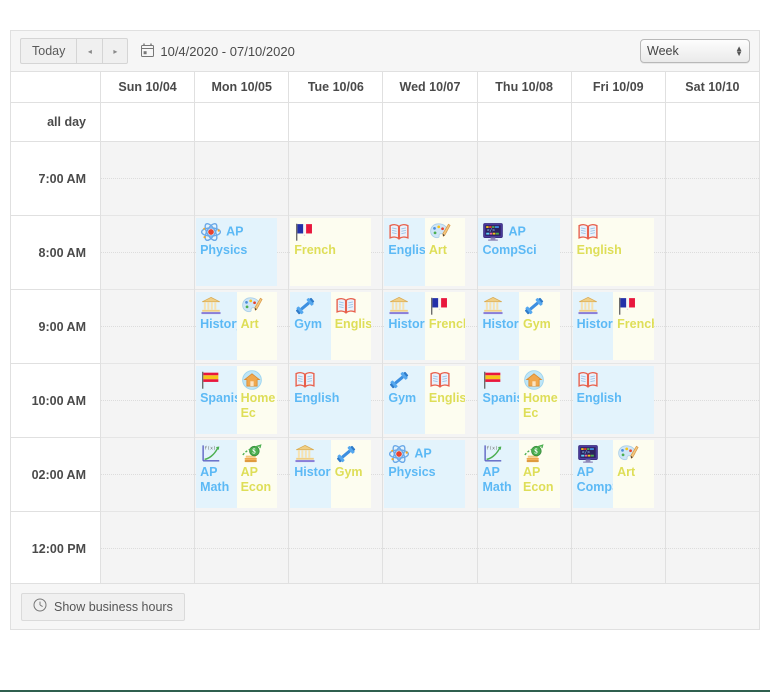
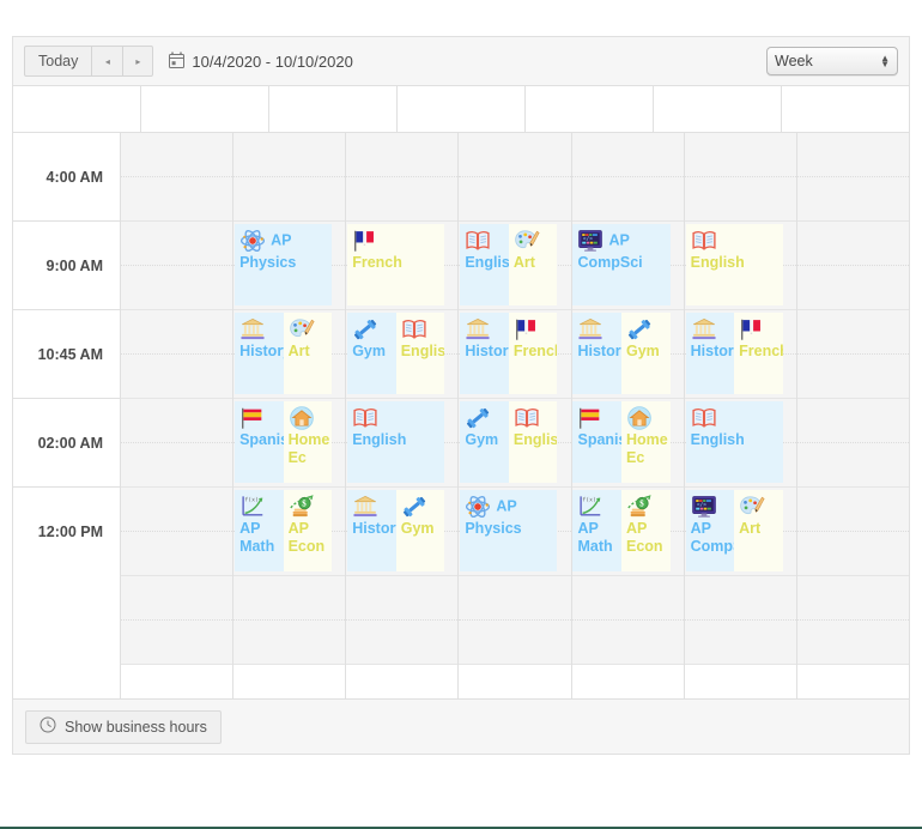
  Today
  ◂
  ▸
- 10/4/2020 - 07/10/2020
+ 10/4/2020 - 10/10/2020
  Week
  ▲
  ▼
- Sun 10/04
- Mon 10/05
- Tue 10/06
- Wed 10/07
- Thu 10/08
- Fri 10/09
- Sat 10/10
- all day
- 7:00 AM
- 8:00 AM
+ 4:00 AM
  9:00 AM
- 10:00 AM
+ 10:45 AM
  02:00 AM
  12:00 PM
  AP
  Physics
  Histor
  Art
  Spani
  Home Ec
  AP Math
  $
  AP Econ
  French
  Gym
  Englis
  English
  Histor
  Gym
  Englis
  Art
  Histor
  Frenc
  Gym
  Englis
  AP
  Physics
  AP
  CompSci
  Histor
  Gym
  Spani
  Home Ec
  AP Math
  $
  AP Econ
  English
  Histor
  Frenc
  English
  Art
  Show business hours
